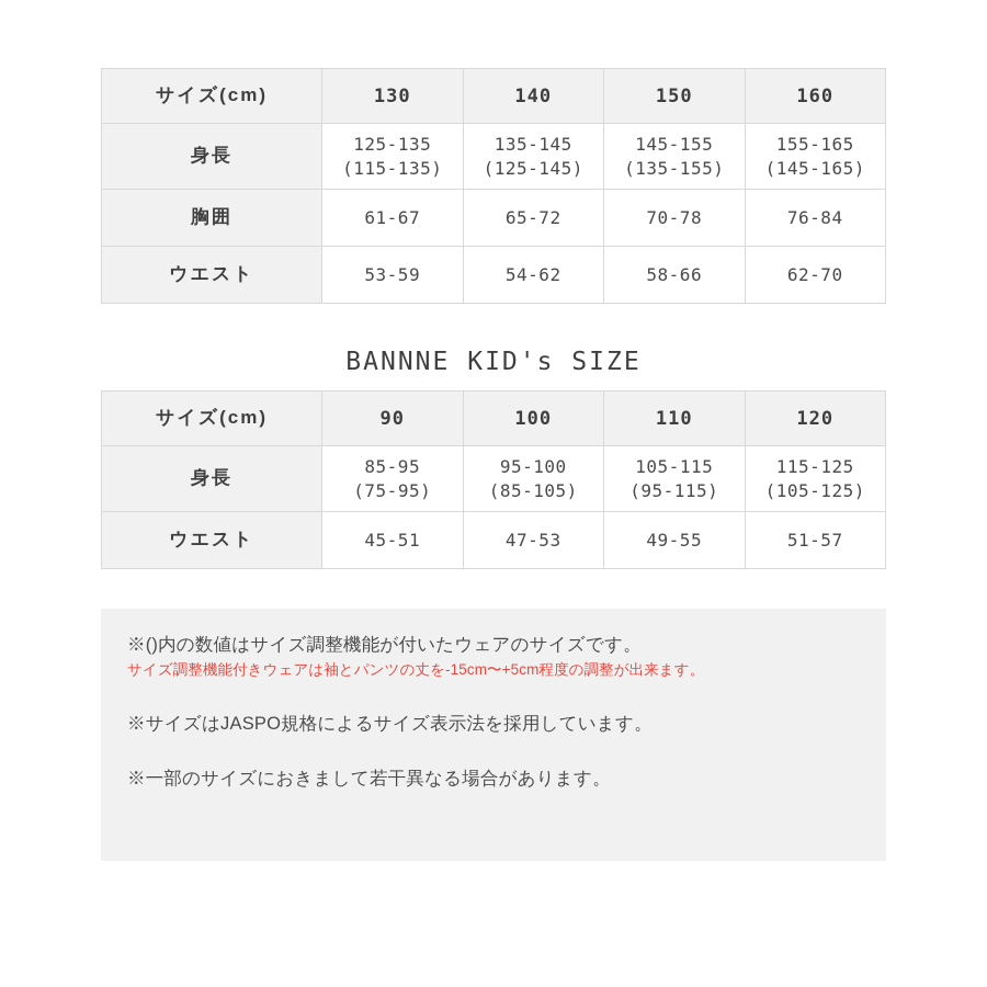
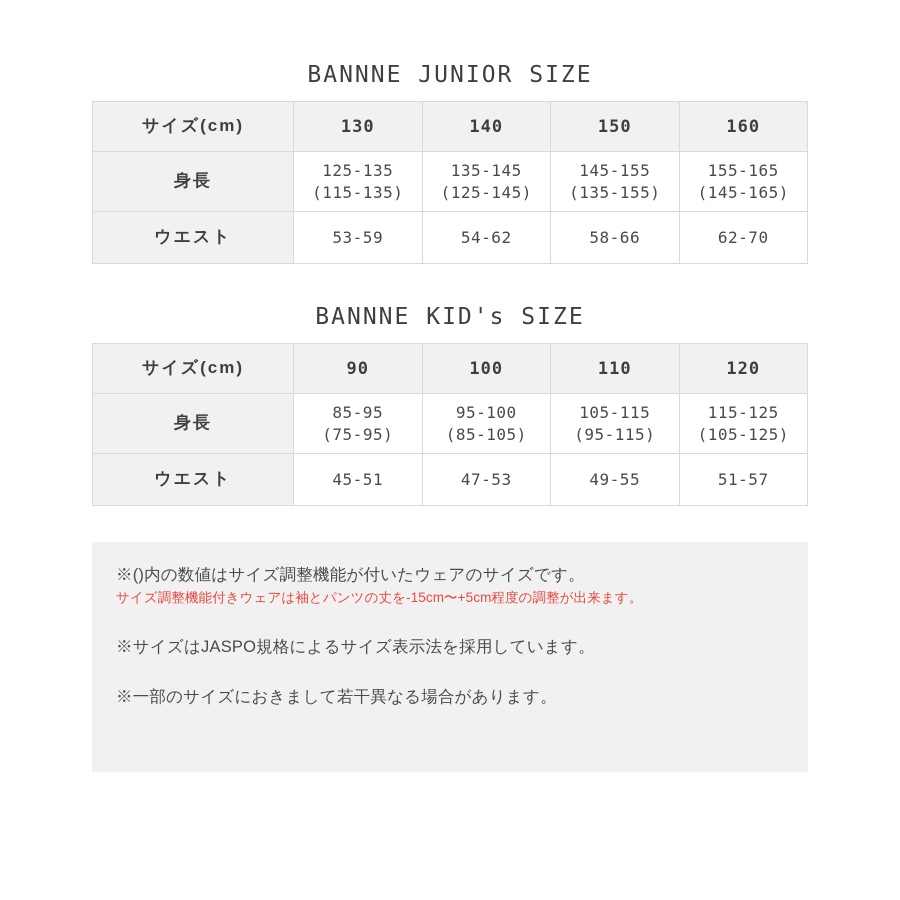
+ BANNNE JUNIOR SIZE
  サイズ(cm)	130	140	150	160
  身長	125-135 (115-135)	135-145 (125-145)	145-155 (135-155)	155-165 (145-165)
- 胸囲	61-67	65-72	70-78	76-84
  ウエスト	53-59	54-62	58-66	62-70
  BANNNE KID's SIZE
  サイズ(cm)	90	100	110	120
  身長	85-95 (75-95)	95-100 (85-105)	105-115 (95-115)	115-125 (105-125)
  ウエスト	45-51	47-53	49-55	51-57
  ※()内の数値はサイズ調整機能が付いたウェアのサイズです。
  サイズ調整機能付きウェアは袖とパンツの丈を-15cm〜+5cm程度の調整が出来ます。
  ※サイズはJASPO規格によるサイズ表示法を採用しています。
  ※一部のサイズにおきまして若干異なる場合があります。
